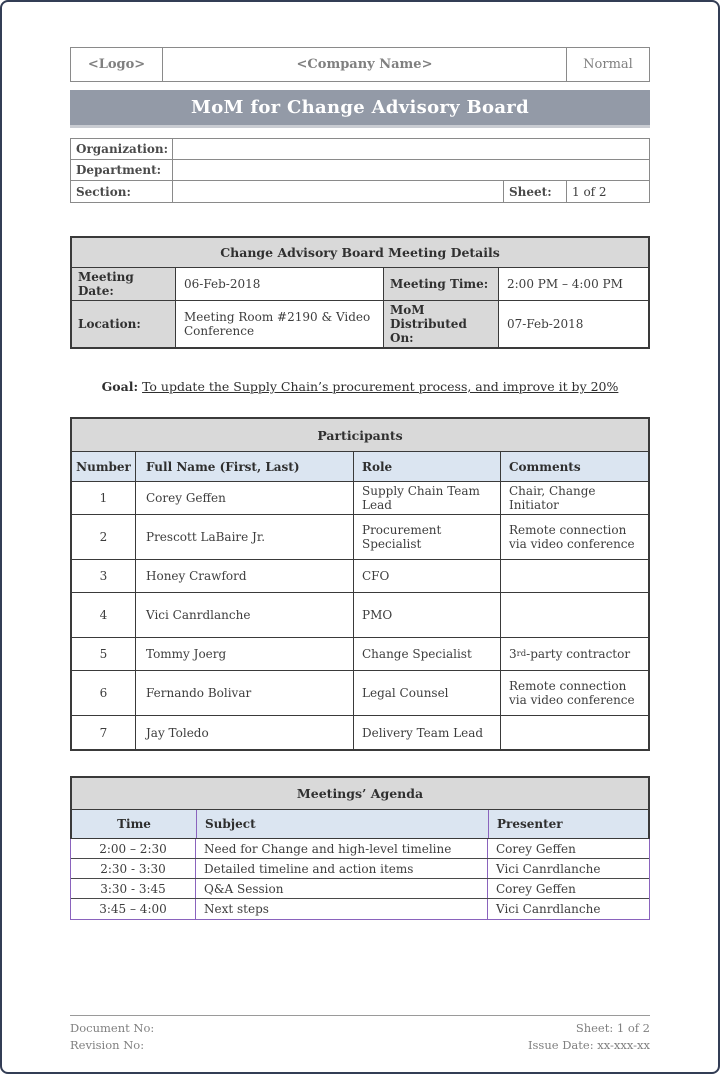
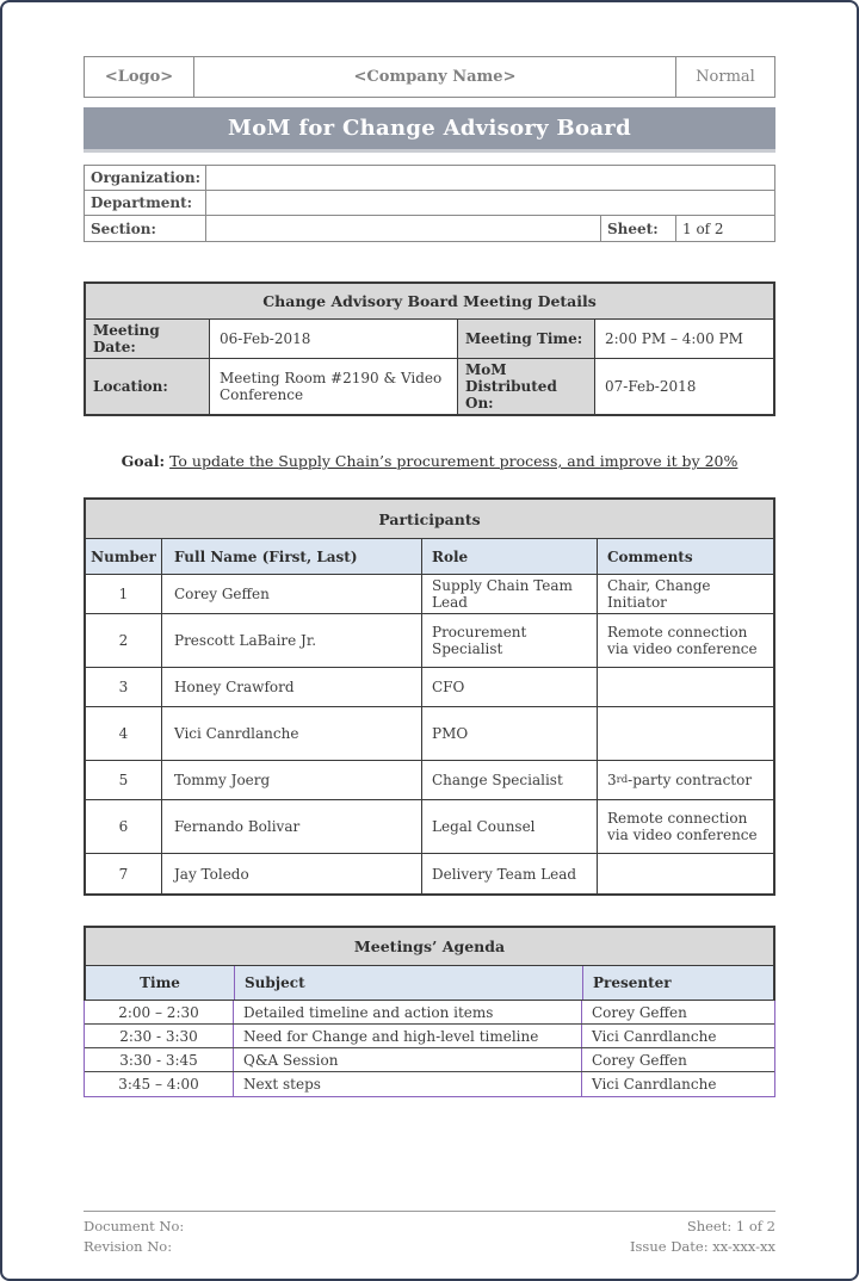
  <Logo>
  <Company Name>
  Normal
  MoM for Change Advisory Board
  Organization:
  Department:
  Section:
  Sheet:
  1 of 2
  Change Advisory Board Meeting Details
  Meeting Date:
  06-Feb-2018
  Meeting Time:
  2:00 PM – 4:00 PM
  Location:
  Meeting Room #2190 & Video Conference
  MoM Distributed On:
  07-Feb-2018
  Goal: To update the Supply Chain’s procurement process, and improve it by 20%
  Participants
  Number
  Full Name (First, Last)
  Role
  Comments
  1
  Corey Geffen
  Supply Chain Team Lead
  Chair, Change Initiator
  2
  Prescott LaBaire Jr.
  Procurement Specialist
  Remote connection via video conference
  3
  Honey Crawford
  CFO
  4
  Vici Canrdlanche
  PMO
  5
  Tommy Joerg
  Change Specialist
  3
  rd
  -party contractor
  6
  Fernando Bolivar
  Legal Counsel
  Remote connection via video conference
  7
  Jay Toledo
  Delivery Team Lead
  Meetings’ Agenda
  Time
  Subject
  Presenter
  2:00 – 2:30
- Need for Change and high-level timeline
+ Detailed timeline and action items
  Corey Geffen
  2:30 - 3:30
- Detailed timeline and action items
+ Need for Change and high-level timeline
  Vici Canrdlanche
  3:30 - 3:45
  Q&A Session
  Corey Geffen
  3:45 – 4:00
  Next steps
  Vici Canrdlanche
  Document No:
  Revision No:
  Sheet: 1 of 2
  Issue Date: xx-xxx-xx
